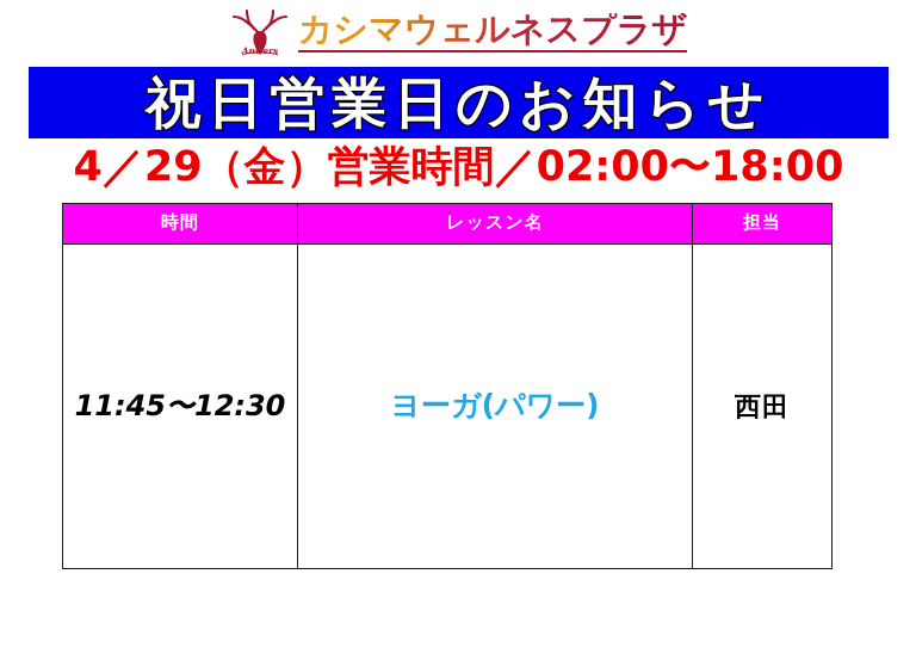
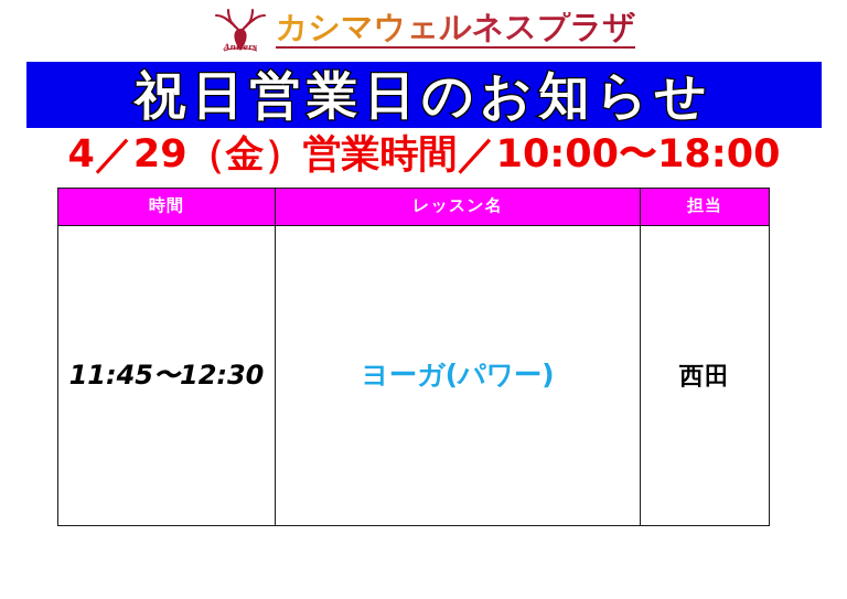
  Antlers
  カシマウェルネスプラザ
  祝日営業日のお知らせ
- 4／29（金）営業時間／02:00〜18:00
+ 4／29（金）営業時間／10:00〜18:00
  時間	レッスン名	担当
  11:45〜12:30	ヨーガ(パワー)	西田
